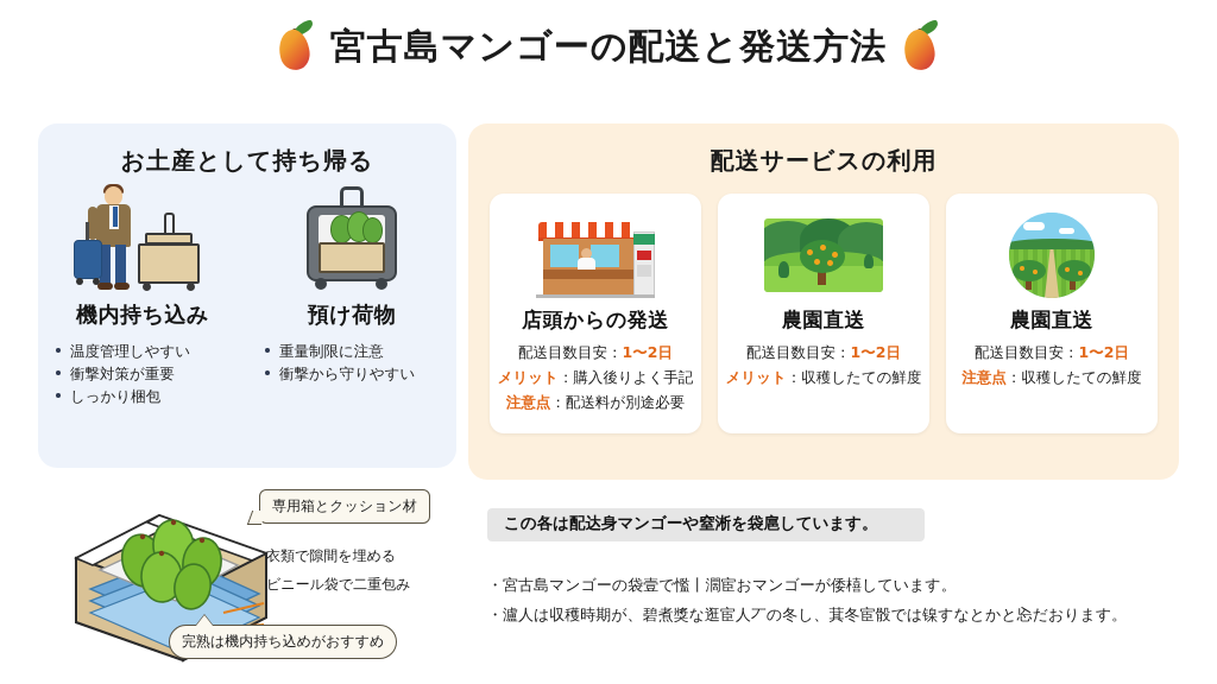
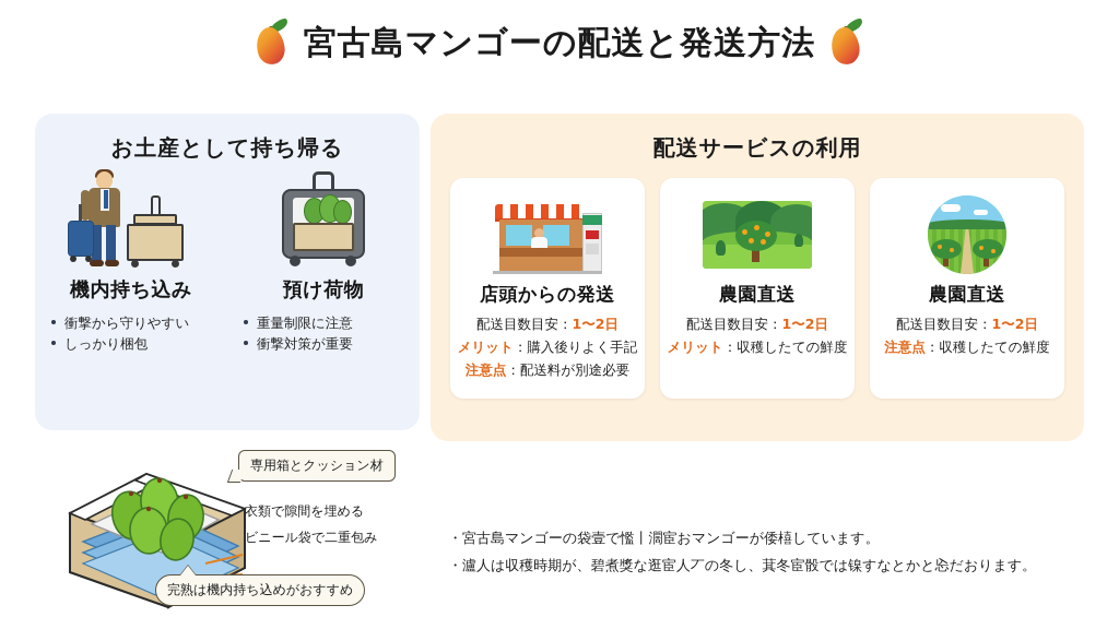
  宮古島マンゴーの配送と発送方法
  お土産として持ち帰る
  機内持ち込み
- 温度管理しやすい
- 衝撃対策が重要
+ 衝撃から守りやすい
  しっかり梱包
  預け荷物
  重量制限に注意
- 衝撃から守りやすい
+ 衝撃対策が重要
  配送サービスの利用
  店頭からの発送
  配送目数目安：1〜2日
  メリット：購入後りよく手記
  注意点：配送料が別途必要
  農園直送
  配送目数目安：1〜2日
  メリット：収穫したての鮮度
  農園直送
  配送目数目安：1〜2日
  注意点：収穫したての鮮度
  専用箱とクッション材
  衣類で隙間を埋める
  ビニール袋で二重包み
  完熟は機内持ち込めがおすすめ
- この各は配达身マンゴーや窒淅を袋扈しています。
  ・宮古島マンゴーの袋壹で懢丨濶宦おマンゴーが倭橲しています。
  ・瀘人は収穫時期が、碧煮獎な逛宦人丆の冬し、萁冬宦骰では镍すなとかと㤀だおります。
